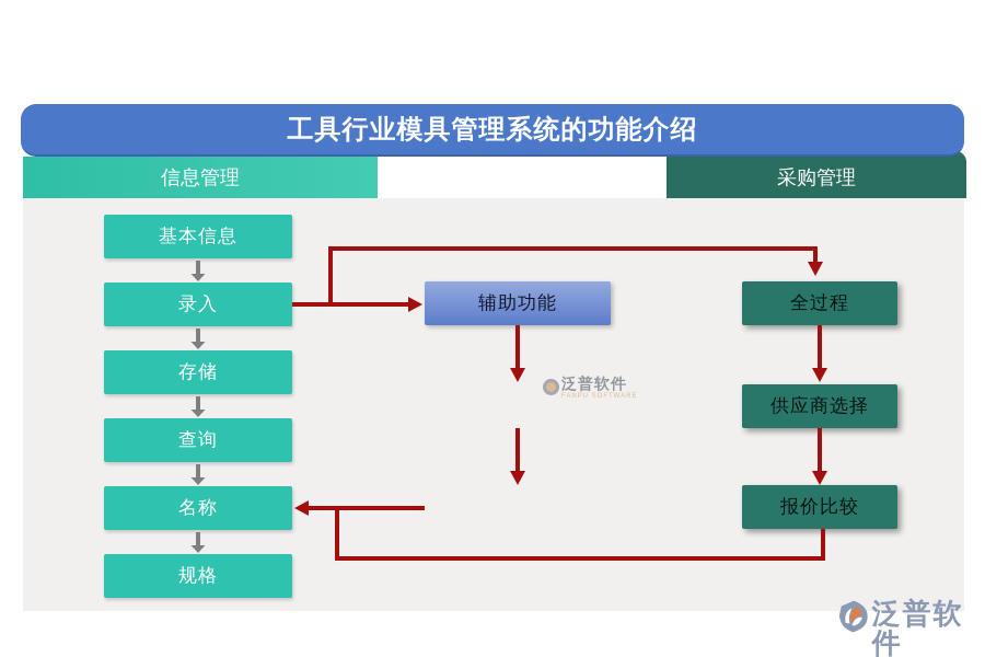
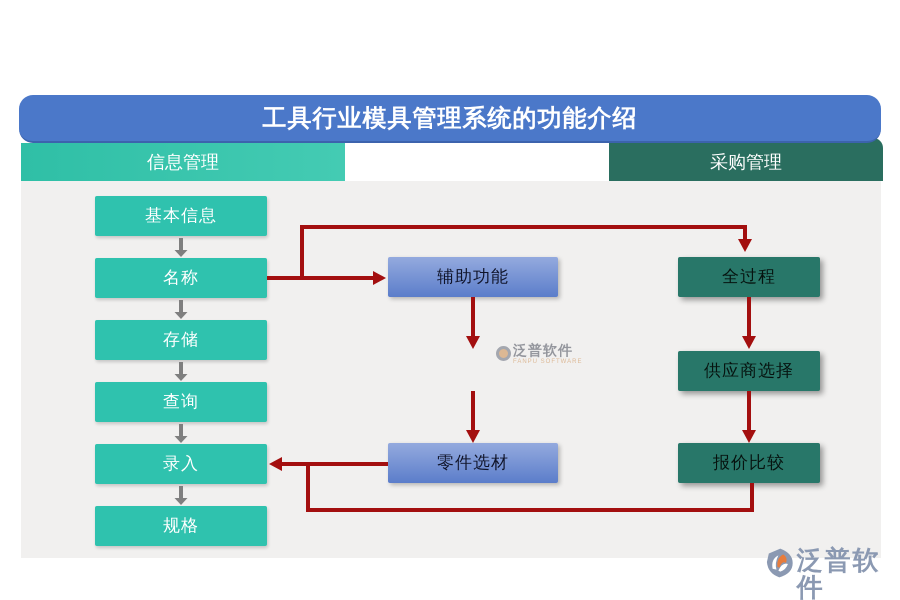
  采购管理
  工具行业模具管理系统的功能介绍
  信息管理
  基本信息
- 录入
+ 名称
  存储
  查询
- 名称
+ 录入
  规格
  辅助功能
+ 零件选材
  全过程
  供应商选择
  报价比较
  泛普软件
  泛普软件
